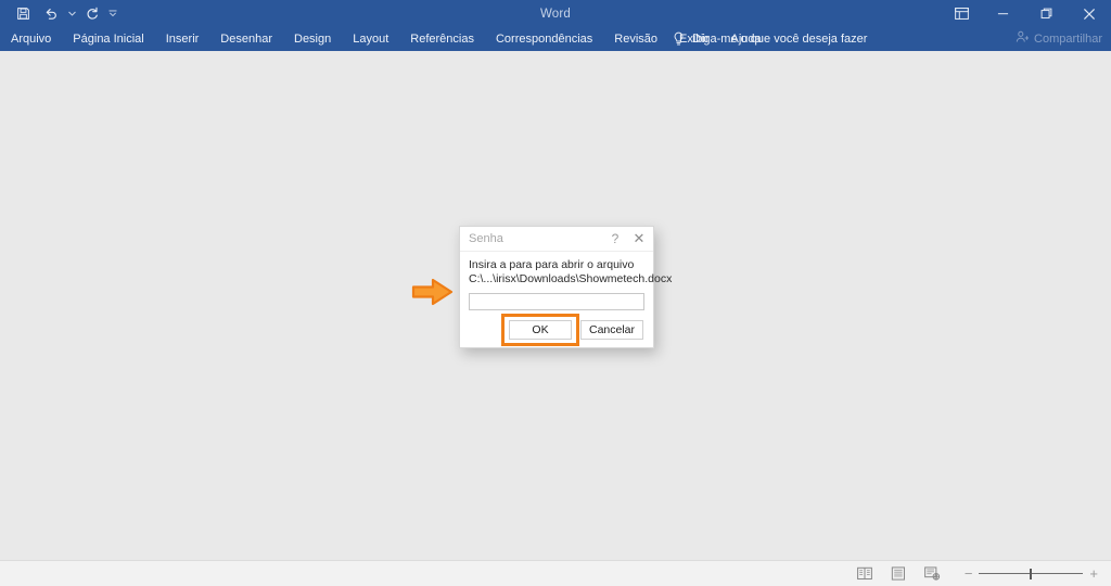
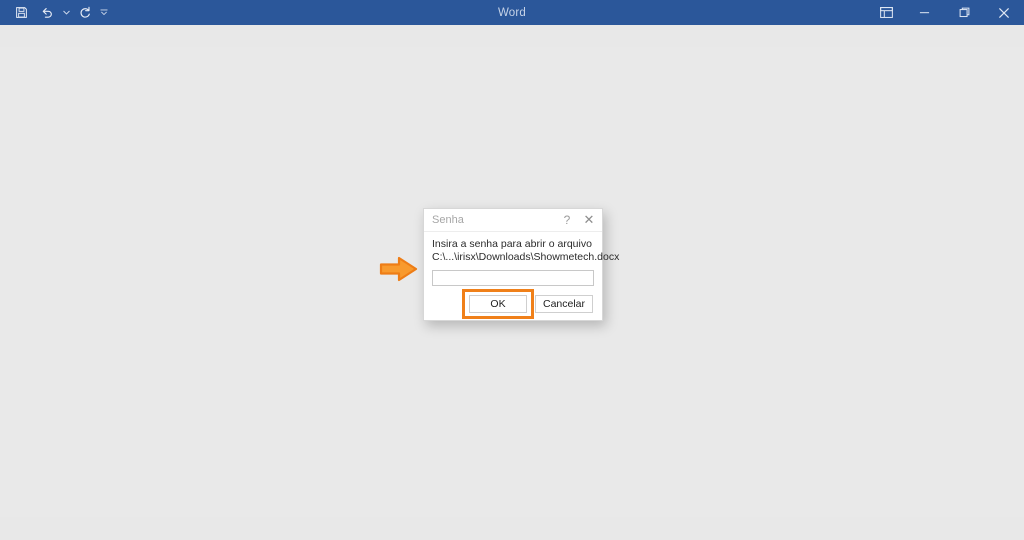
  Word
- Arquivo
- Página Inicial
- Inserir
- Desenhar
- Design
- Layout
- Referências
- Correspondências
- Revisão
- Exibir
- Ajuda
- Diga-me o que você deseja fazer
- Compartilhar
- −
- +
  Senha
  ?
  ✕
- Insira a para para abrir o arquivo
+ Insira a senha para abrir o arquivo
  C:\...\irisx\Downloads\Showmetech.docx
  OK
  Cancelar
